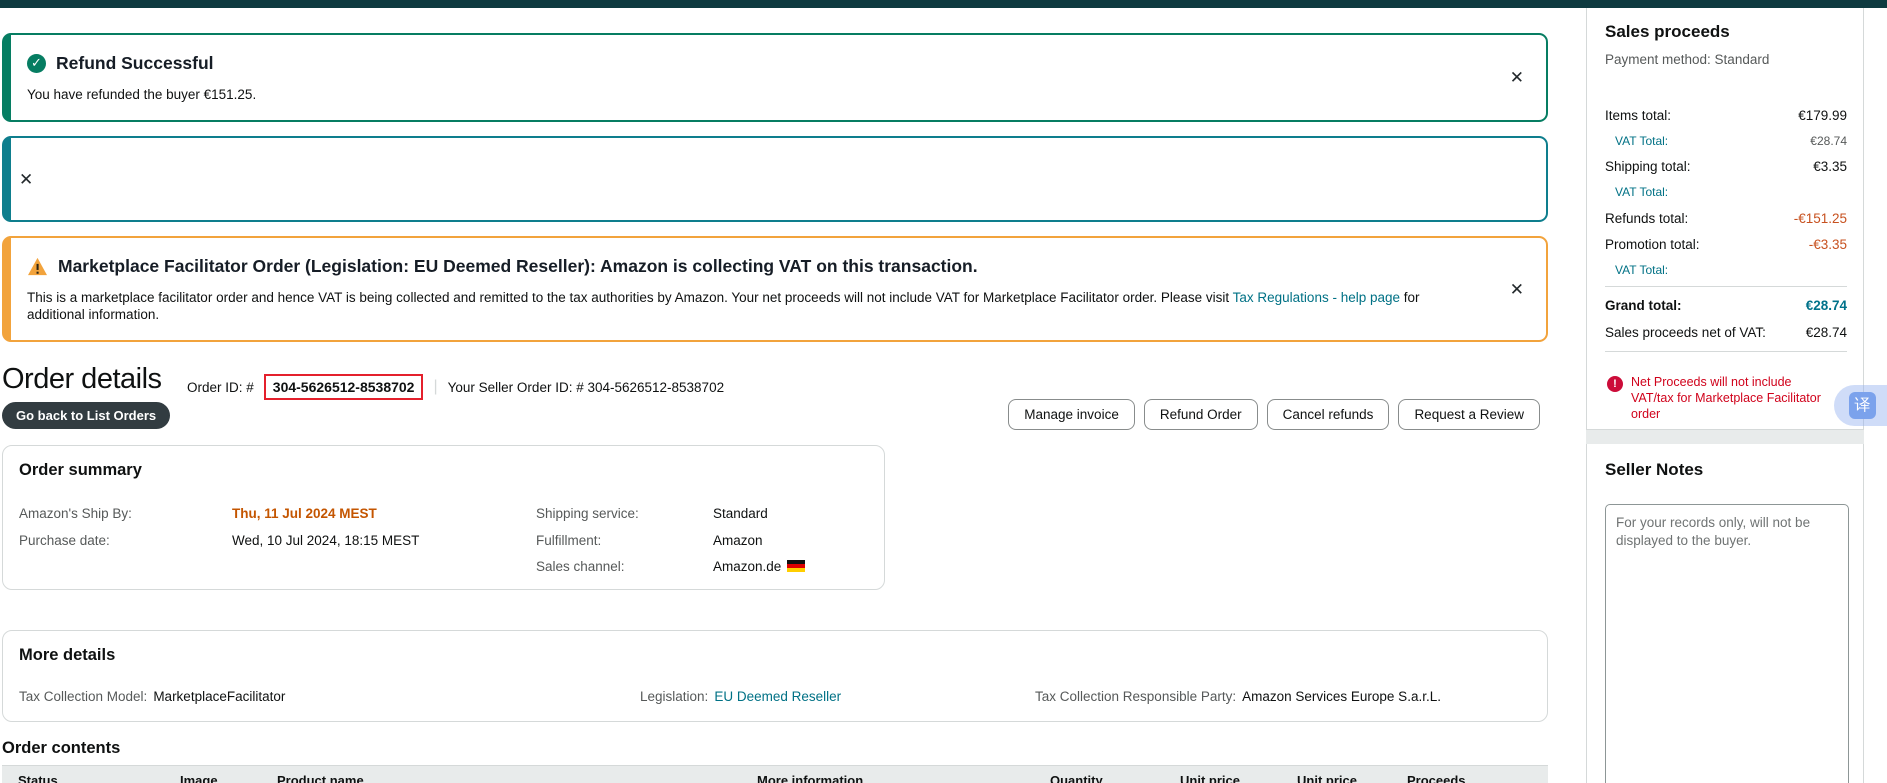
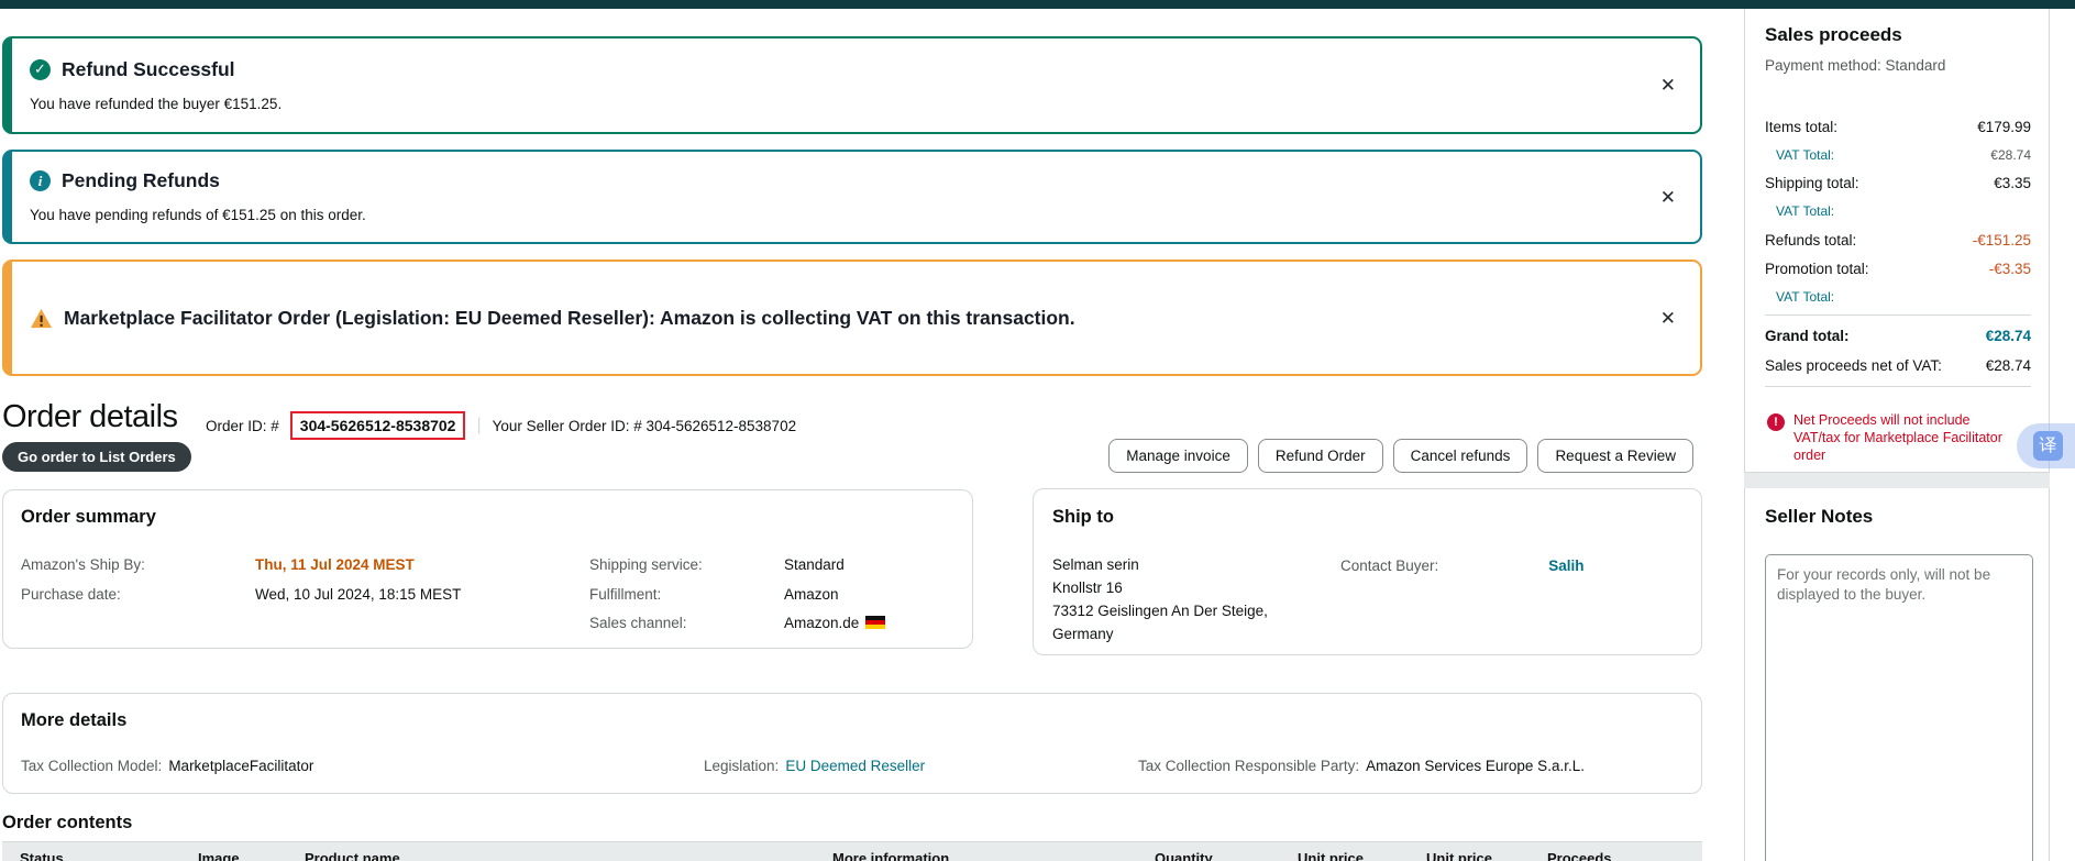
  ✓
  Refund Successful
  You have refunded the buyer €151.25.
  ✕
+ i
+ Pending Refunds
+ You have pending refunds of €151.25 on this order.
  ✕
  Marketplace Facilitator Order (Legislation: EU Deemed Reseller): Amazon is collecting VAT on this transaction.
- This is a marketplace facilitator order and hence VAT is being collected and remitted to the tax authorities by Amazon. Your net proceeds will not include VAT for Marketplace Facilitator order. Please visit Tax Regulations - help page for additional information.
  ✕
  Order details
  Order ID: #
  304-5626512-8538702
  |
  Your Seller Order ID: # 304-5626512-8538702
- Go back to List Orders
+ Go order to List Orders
  Manage invoice
  Refund Order
  Cancel refunds
  Request a Review
  Order summary
  Amazon's Ship By:
  Thu, 11 Jul 2024 MEST
  Purchase date:
  Wed, 10 Jul 2024, 18:15 MEST
  Shipping service:
  Standard
  Fulfillment:
  Amazon
  Sales channel:
  Amazon.de
+ Ship to
+ Selman serin
+ Knollstr 16
+ 73312 Geislingen An Der Steige,
+ Germany
+ Contact Buyer:
+ Salih
  More details
  Tax Collection Model:
  MarketplaceFacilitator
  Legislation:
  EU Deemed Reseller
  Tax Collection Responsible Party:
  Amazon Services Europe S.a.r.L.
  Order contents
  Status
  Image
  Product name
  More information
  Quantity
  Unit price
  Unit price
  Proceeds
  Sales proceeds
  Payment method: Standard
  Items total:
  €179.99
  VAT Total:
  €28.74
  Shipping total:
  €3.35
  VAT Total:
  Refunds total:
  -€151.25
  Promotion total:
  -€3.35
  VAT Total:
  Grand total:
  €28.74
  Sales proceeds net of VAT:
  €28.74
  !
  Net Proceeds will not include VAT/tax for Marketplace Facilitator order
  Seller Notes
  译
